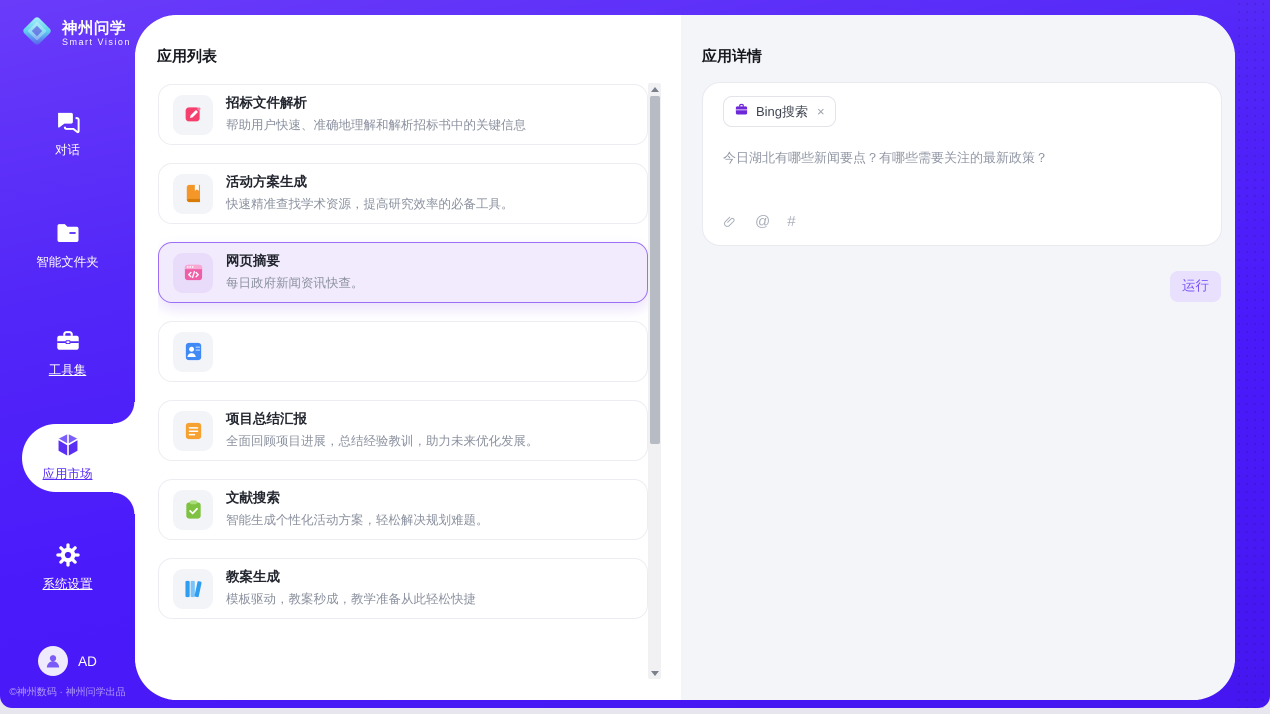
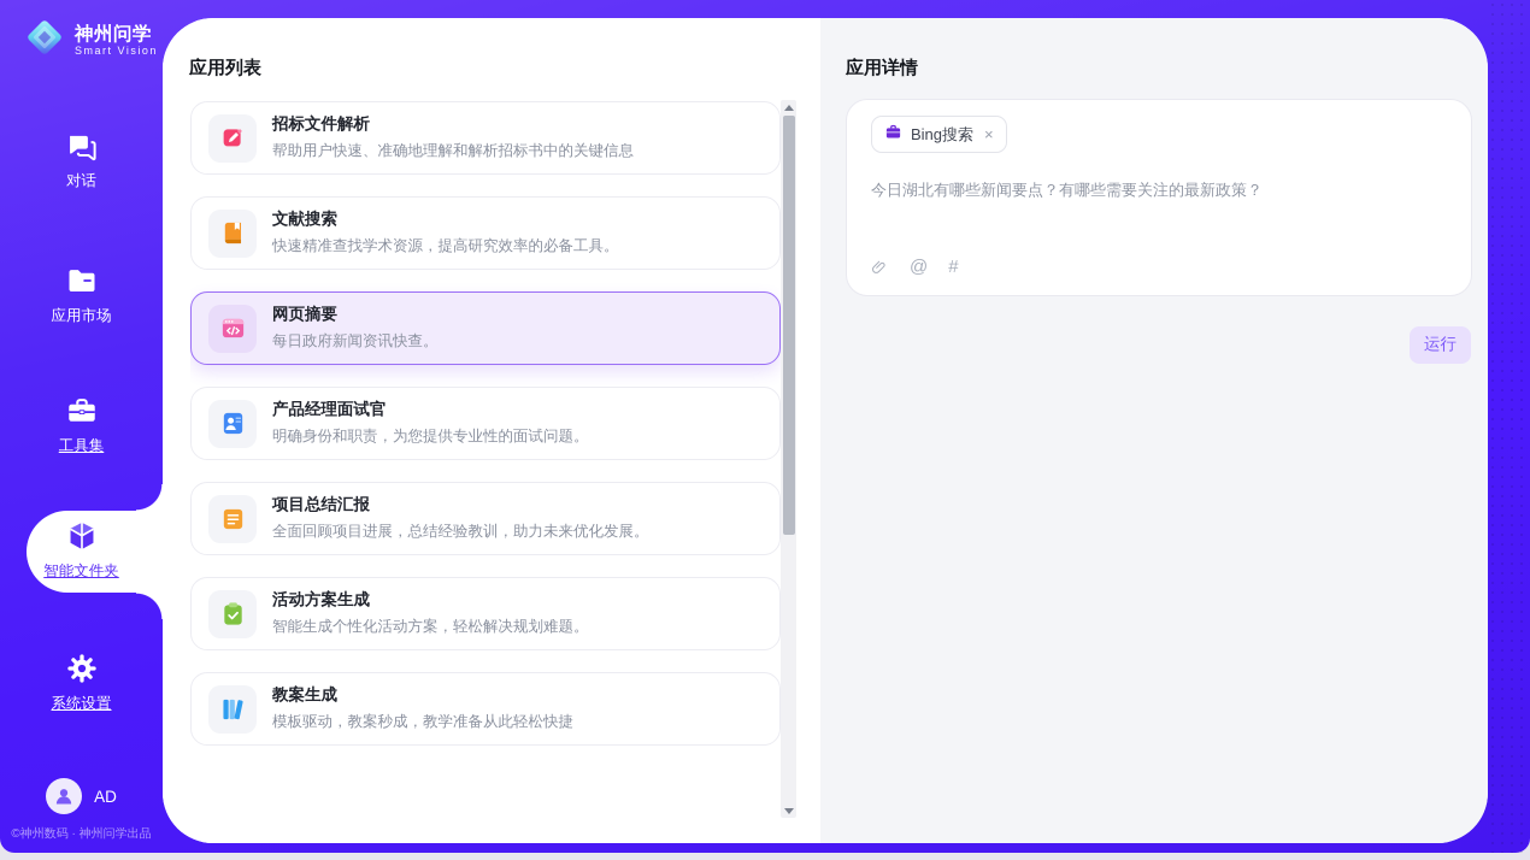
  神州问学
  Smart Vision
  对话
- 智能文件夹
+ 应用市场
  工具集
- 应用市场
+ 智能文件夹
  系统设置
  AD
  ©神州数码 · 神州问学出品
  应用列表
  招标文件解析
  帮助用户快速、准确地理解和解析招标书中的关键信息
- 活动方案生成
+ 文献搜索
  快速精准查找学术资源，提高研究效率的必备工具。
  网页摘要
  每日政府新闻资讯快查。
+ 产品经理面试官
+ 明确身份和职责，为您提供专业性的面试问题。
  项目总结汇报
  全面回顾项目进展，总结经验教训，助力未来优化发展。
- 文献搜索
+ 活动方案生成
  智能生成个性化活动方案，轻松解决规划难题。
  教案生成
  模板驱动，教案秒成，教学准备从此轻松快捷
  应用详情
  Bing搜索
  ×
  今日湖北有哪些新闻要点？有哪些需要关注的最新政策？
  @
  #
  运行
